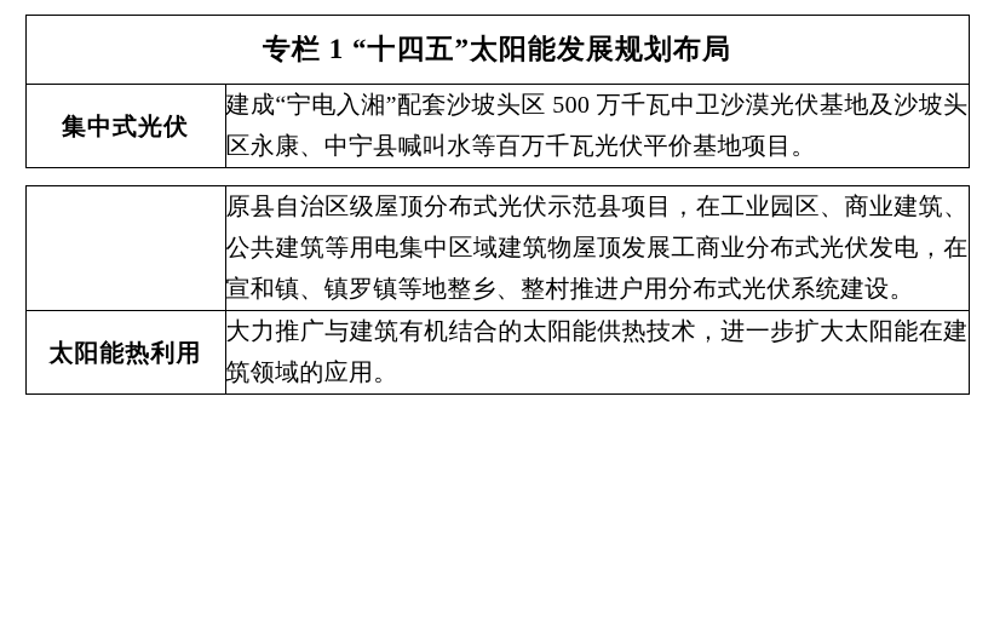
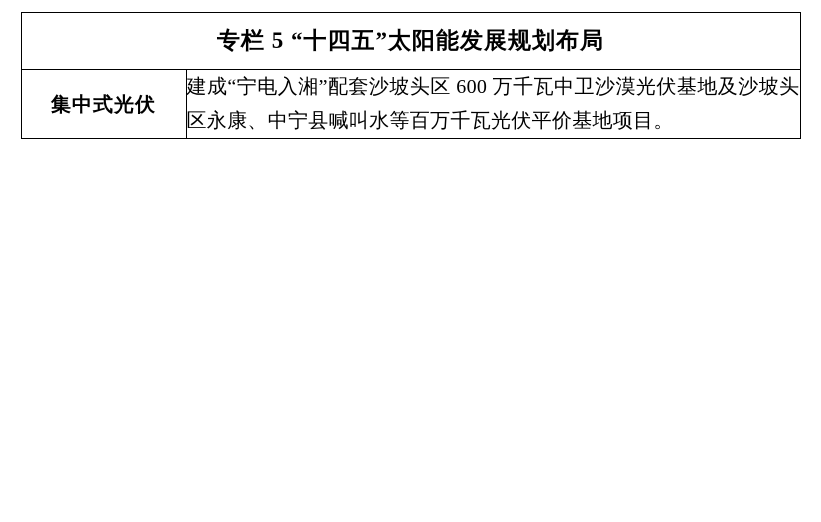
- 专栏 1 “十四五”太阳能发展规划布局
+ 专栏 5 “十四五”太阳能发展规划布局
- 集中式光伏	建成“宁电入湘”配套沙坡头区 500 万千瓦中卫沙漠光伏基地及沙坡头区永康、中宁县喊叫水等百万千瓦光伏平价基地项目。
+ 集中式光伏	建成“宁电入湘”配套沙坡头区 600 万千瓦中卫沙漠光伏基地及沙坡头区永康、中宁县喊叫水等百万千瓦光伏平价基地项目。
- 	原县自治区级屋顶分布式光伏示范县项目，在工业园区、商业建筑、公共建筑等用电集中区域建筑物屋顶发展工商业分布式光伏发电，在宣和镇、镇罗镇等地整乡、整村推进户用分布式光伏系统建设。
- 太阳能热利用	大力推广与建筑有机结合的太阳能供热技术，进一步扩大太阳能在建筑领域的应用。
